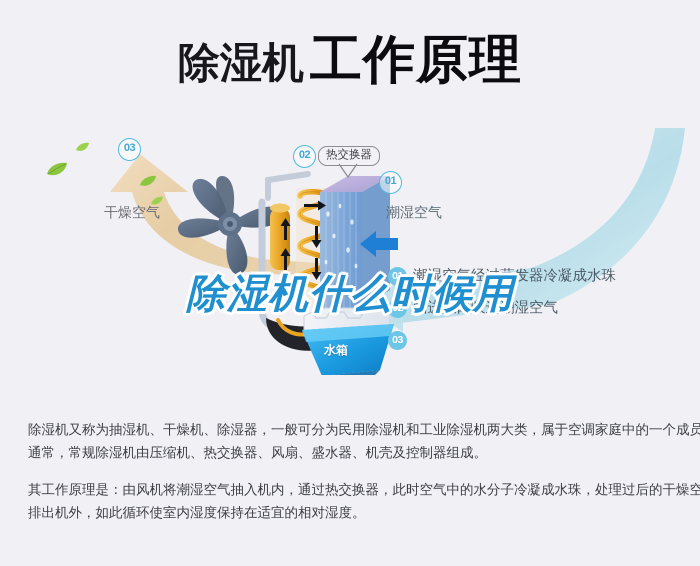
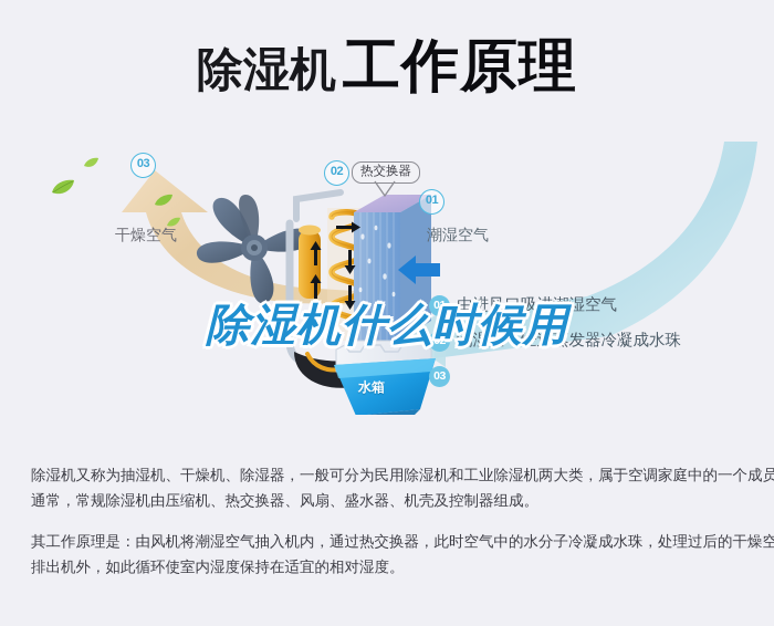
  除湿机 工作原理
  03
  02
  01
  热交换器
  干燥空气
  潮湿空气
  水箱
  01
- 潮湿空气经过蒸发器冷凝成水珠
+ 由进风口吸进潮湿空气
  02
- 由进风口吸进潮湿空气
+ 潮湿空气经过蒸发器冷凝成水珠
  03
  除湿机什么时候用
  除湿机又称为抽湿机、干燥机、除湿器，一般可分为民用除湿机和工业除湿机两大类，属于空调家庭中的一个成员
  通常，常规除湿机由压缩机、热交换器、风扇、盛水器、机壳及控制器组成。
  其工作原理是：由风机将潮湿空气抽入机内，通过热交换器，此时空气中的水分子冷凝成水珠，处理过后的干燥空
  排出机外，如此循环使室内湿度保持在适宜的相对湿度。
